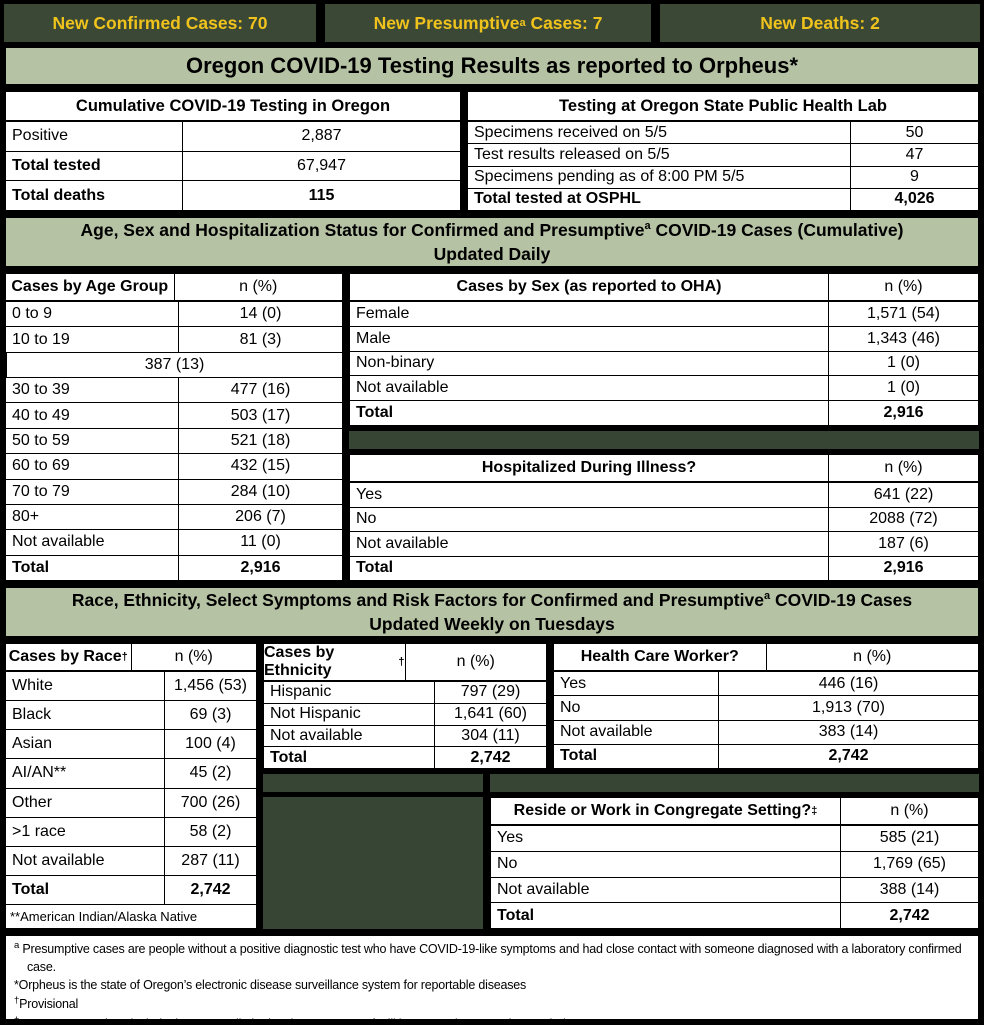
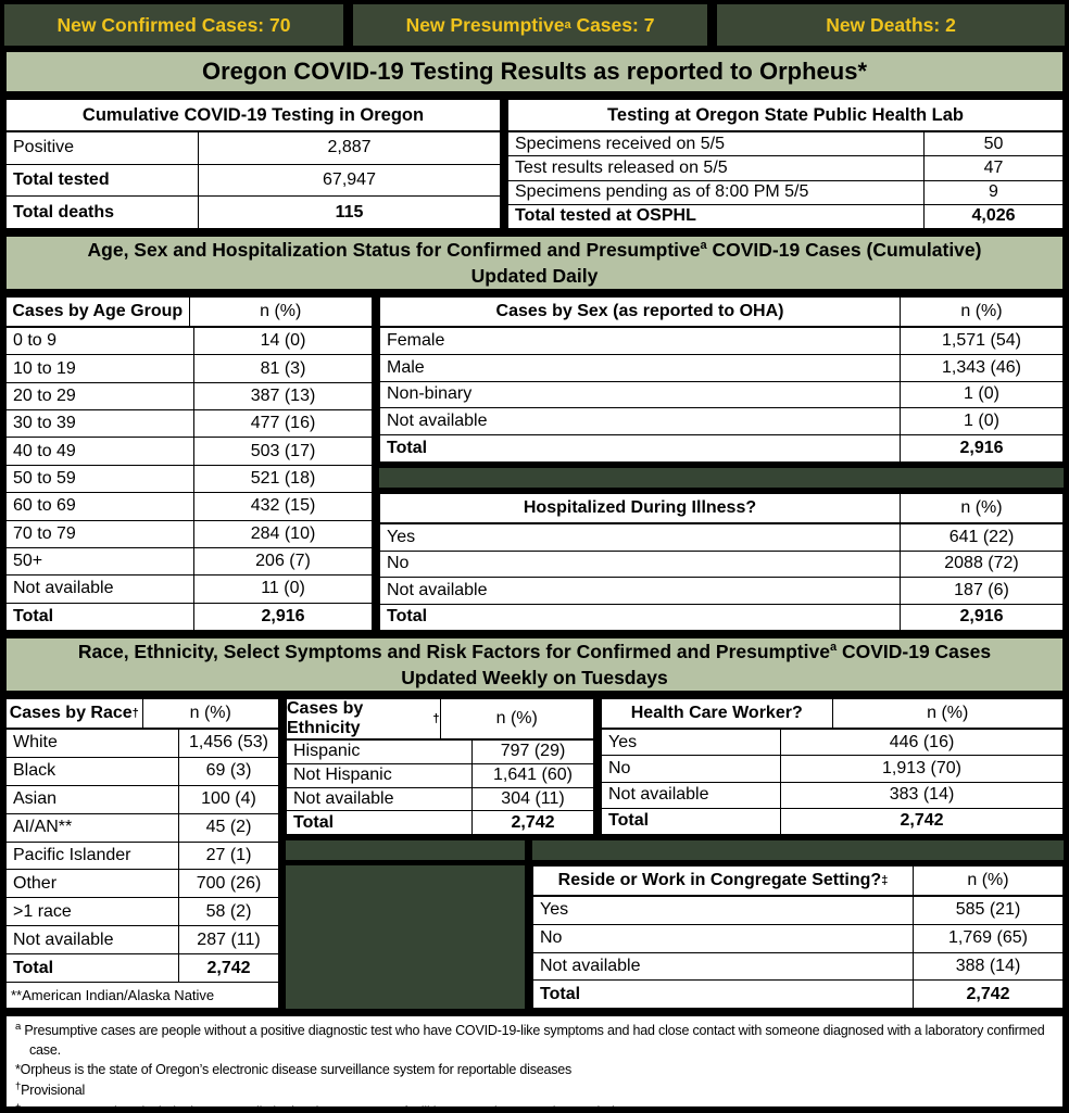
  New Confirmed Cases: 70
  New Presumptive
  a
  Cases: 7
  New Deaths: 2
  Oregon COVID-19 Testing Results as reported to Orpheus*
  Cumulative COVID-19 Testing in Oregon
  Positive
  2,887
  Total tested
  67,947
  Total deaths
  115
  Testing at Oregon State Public Health Lab
  Specimens received on 5/5
  50
  Test results released on 5/5
  47
  Specimens pending as of 8:00 PM 5/5
  9
  Total tested at OSPHL
  4,026
  Age, Sex and Hospitalization Status for Confirmed and Presumptivea COVID-19 Cases (Cumulative)
  Updated Daily
  Cases by Age Group
  n (%)
  0 to 9
  14 (0)
  10 to 19
  81 (3)
+ 20 to 29
  387 (13)
  30 to 39
  477 (16)
  40 to 49
  503 (17)
  50 to 59
  521 (18)
  60 to 69
  432 (15)
  70 to 79
  284 (10)
- 80+
+ 50+
  206 (7)
  Not available
  11 (0)
  Total
  2,916
  Cases by Sex (as reported to OHA)
  n (%)
  Female
  1,571 (54)
  Male
  1,343 (46)
  Non-binary
  1 (0)
  Not available
  1 (0)
  Total
  2,916
  Hospitalized During Illness?
  n (%)
  Yes
  641 (22)
  No
  2088 (72)
  Not available
  187 (6)
  Total
  2,916
  Race, Ethnicity, Select Symptoms and Risk Factors for Confirmed and Presumptivea COVID-19 Cases
  Updated Weekly on Tuesdays
  Cases by Race
  †
  n (%)
  White
  1,456 (53)
  Black
  69 (3)
  Asian
  100 (4)
  AI/AN**
  45 (2)
+ Pacific Islander
+ 27 (1)
  Other
  700 (26)
  >1 race
  58 (2)
  Not available
  287 (11)
  Total
  2,742
  **American Indian/Alaska Native
  Cases by Ethnicity
  †
  n (%)
  Hispanic
  797 (29)
  Not Hispanic
  1,641 (60)
  Not available
  304 (11)
  Total
  2,742
  Health Care Worker?
  n (%)
  Yes
  446 (16)
  No
  1,913 (70)
  Not available
  383 (14)
  Total
  2,742
  Reside or Work in Congregate Setting?
  ‡
  n (%)
  Yes
  585 (21)
  No
  1,769 (65)
  Not available
  388 (14)
  Total
  2,742
  a Presumptive cases are people without a positive diagnostic test who have COVID-19-like symptoms and had close contact with someone diagnosed with a laboratory confirmed case.
  *Orpheus is the state of Oregon’s electronic disease surveillance system for reportable diseases
  †Provisional
